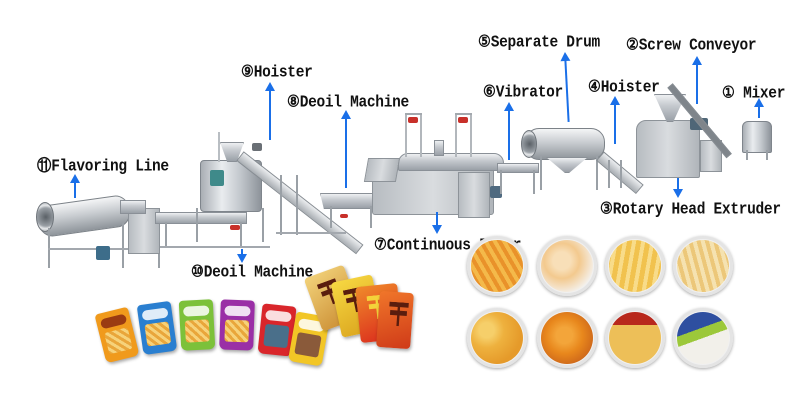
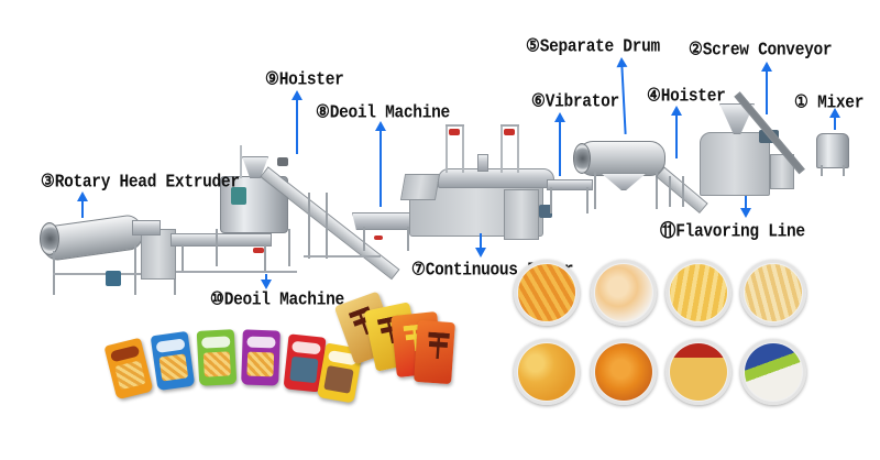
  ① Mixer
  ②Screw Conveyor
- ③Rotary Head Extruder
+ ⑪Flavoring Line
  ④Hoister
  ⑤Separate Drum
  ⑥Vibrator
  ⑧Deoil Machine
  ⑨Hoister
  ⑩Deoil Machine
- ⑪Flavoring Line
+ ③Rotary Head Extruder
